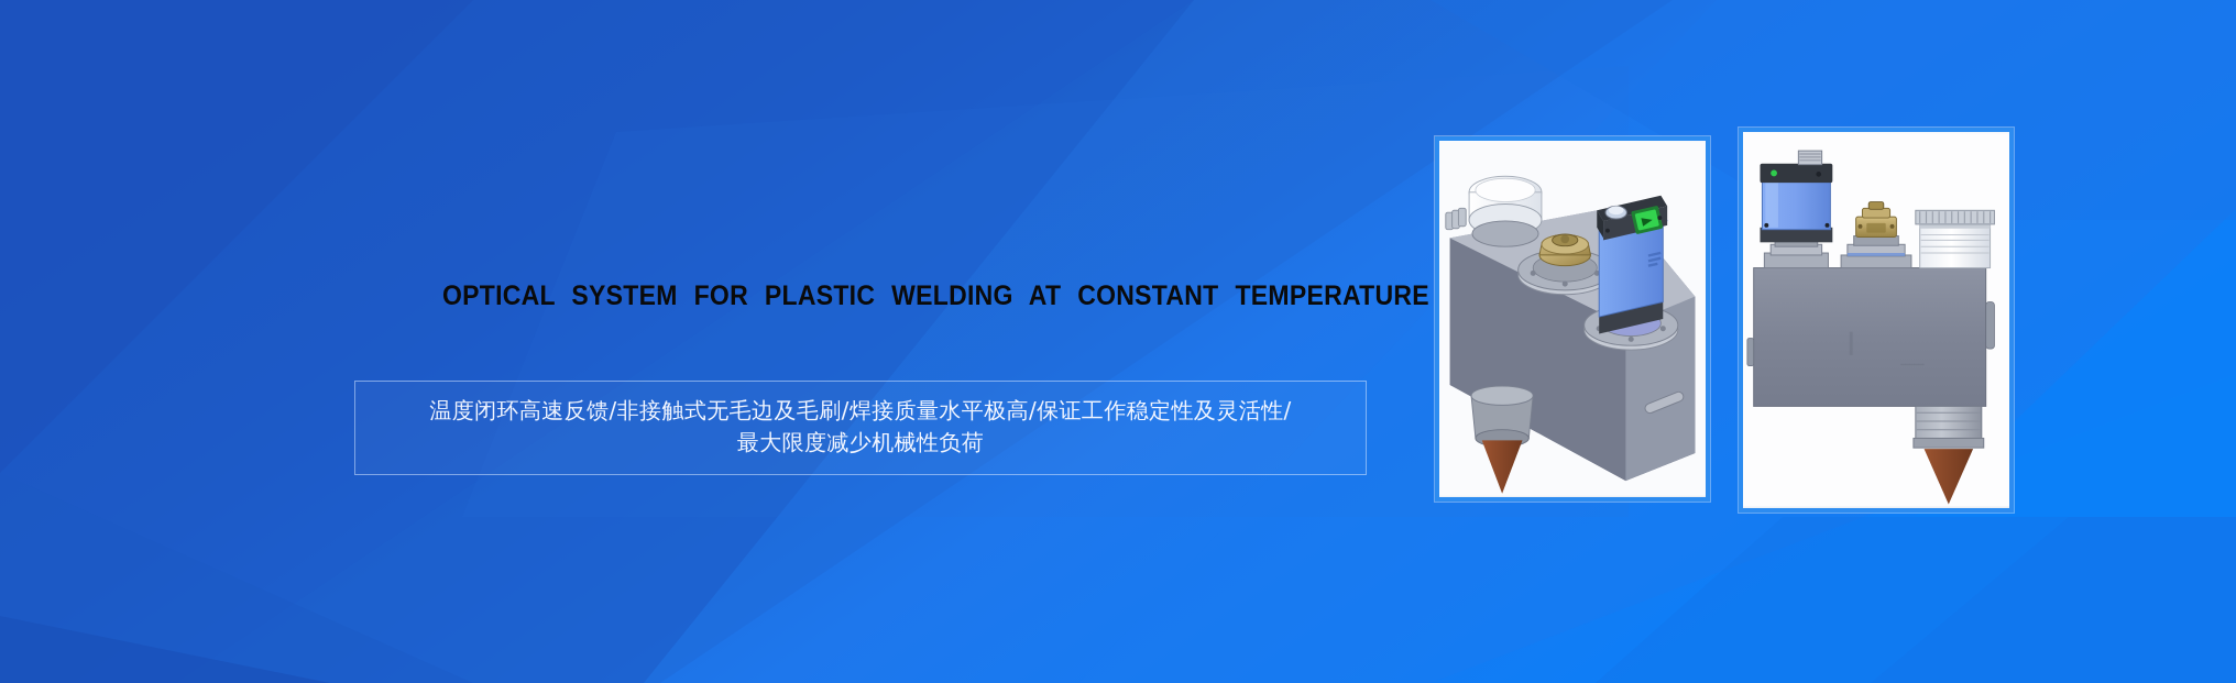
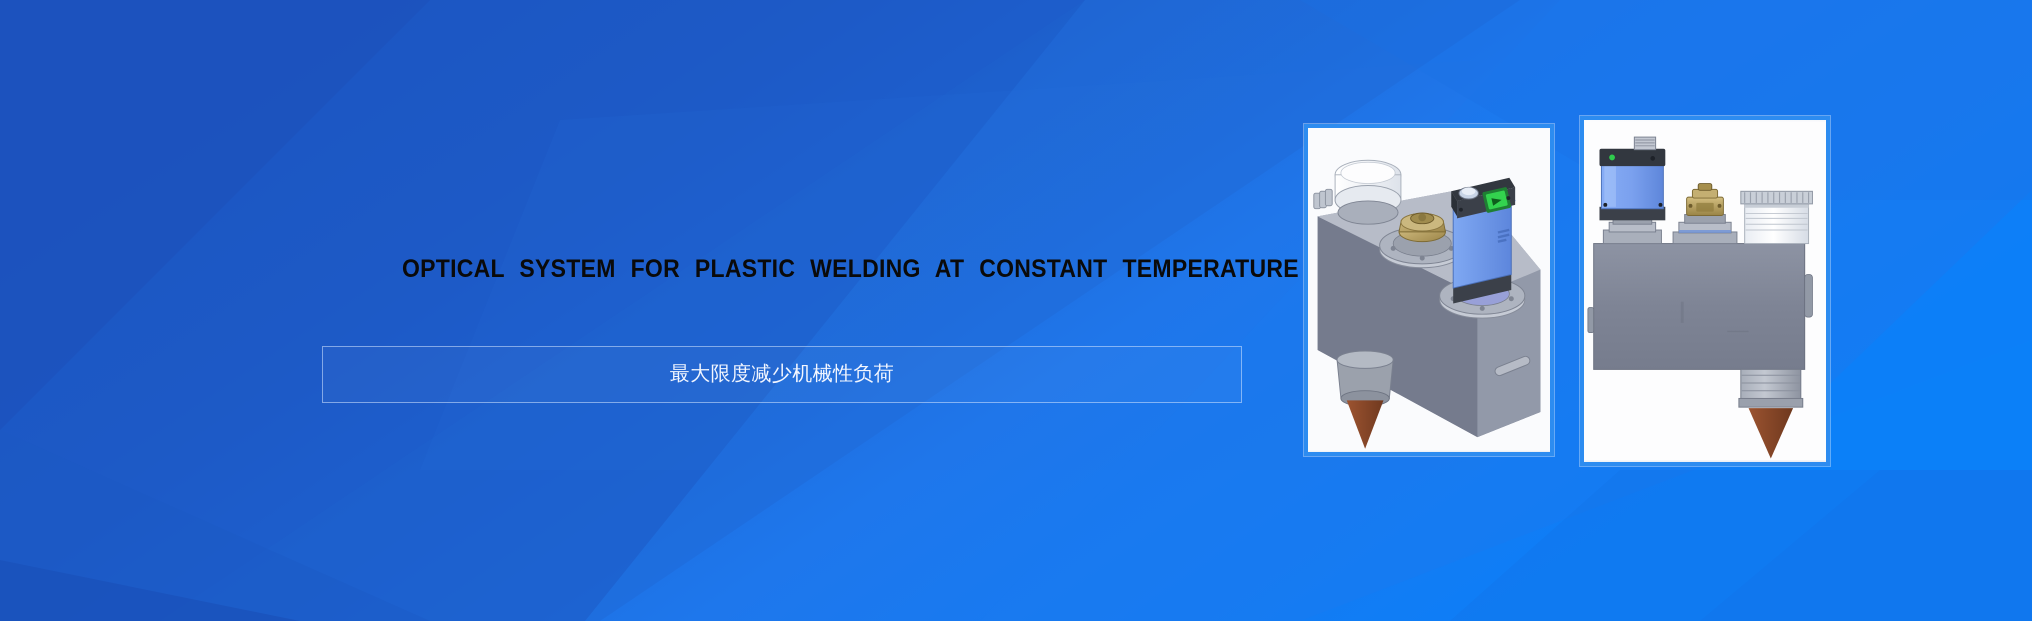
  OPTICAL SYSTEM FOR PLASTIC WELDING AT CONSTANT TEMPERATURE
- 温度闭环高速反馈/非接触式无毛边及毛刷/焊接质量水平极高/保证工作稳定性及灵活性/
  最大限度减少机械性负荷
